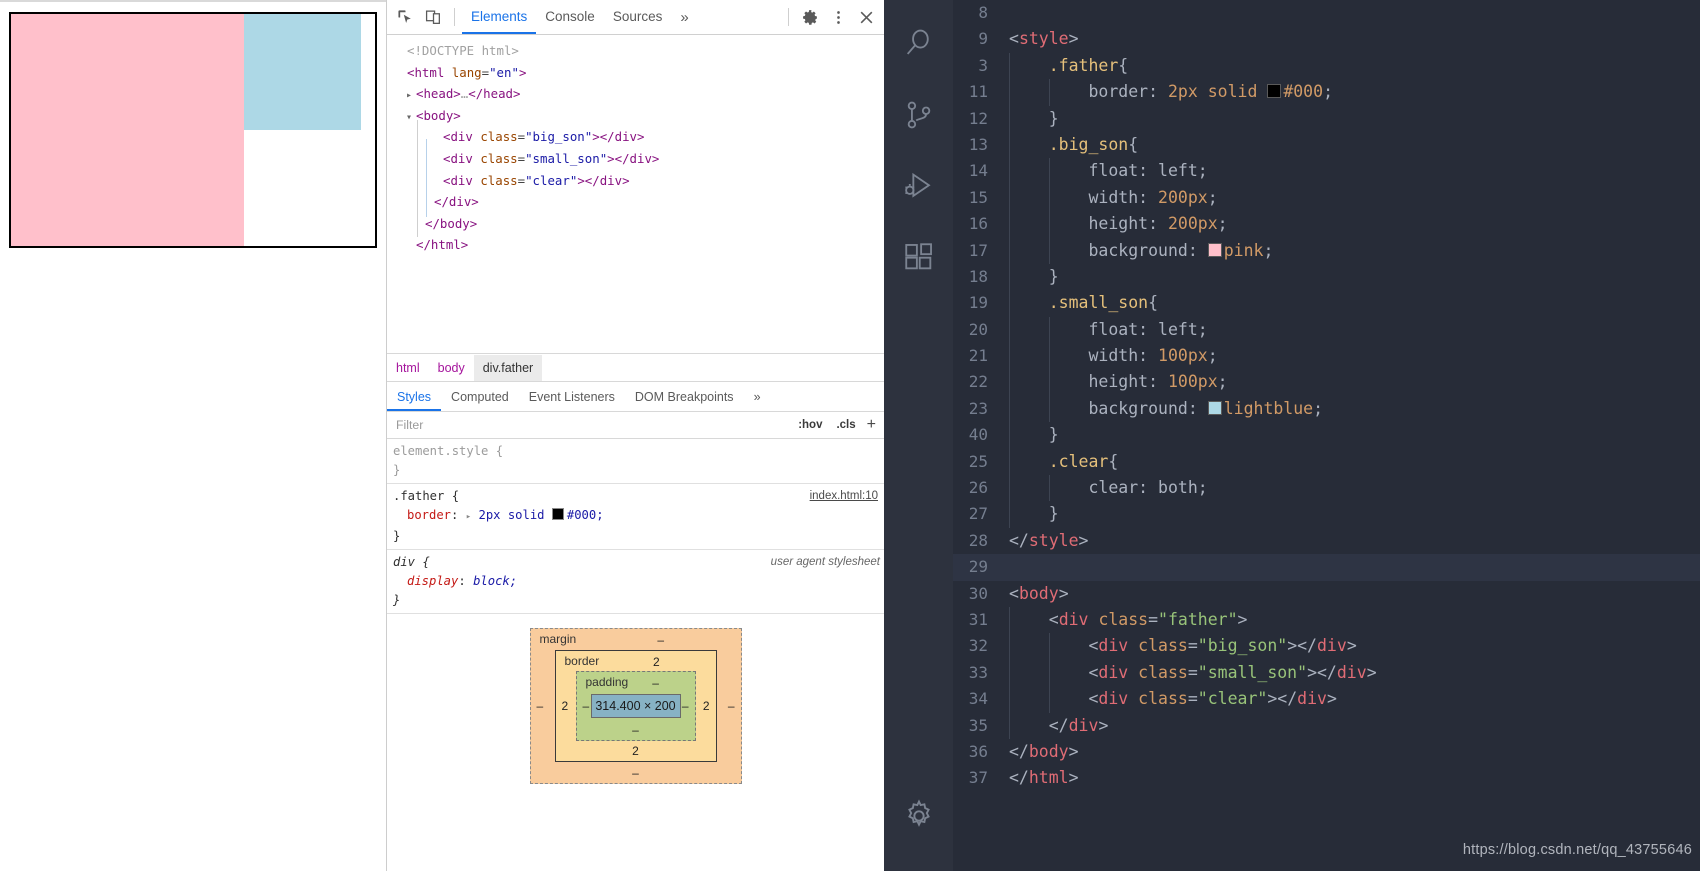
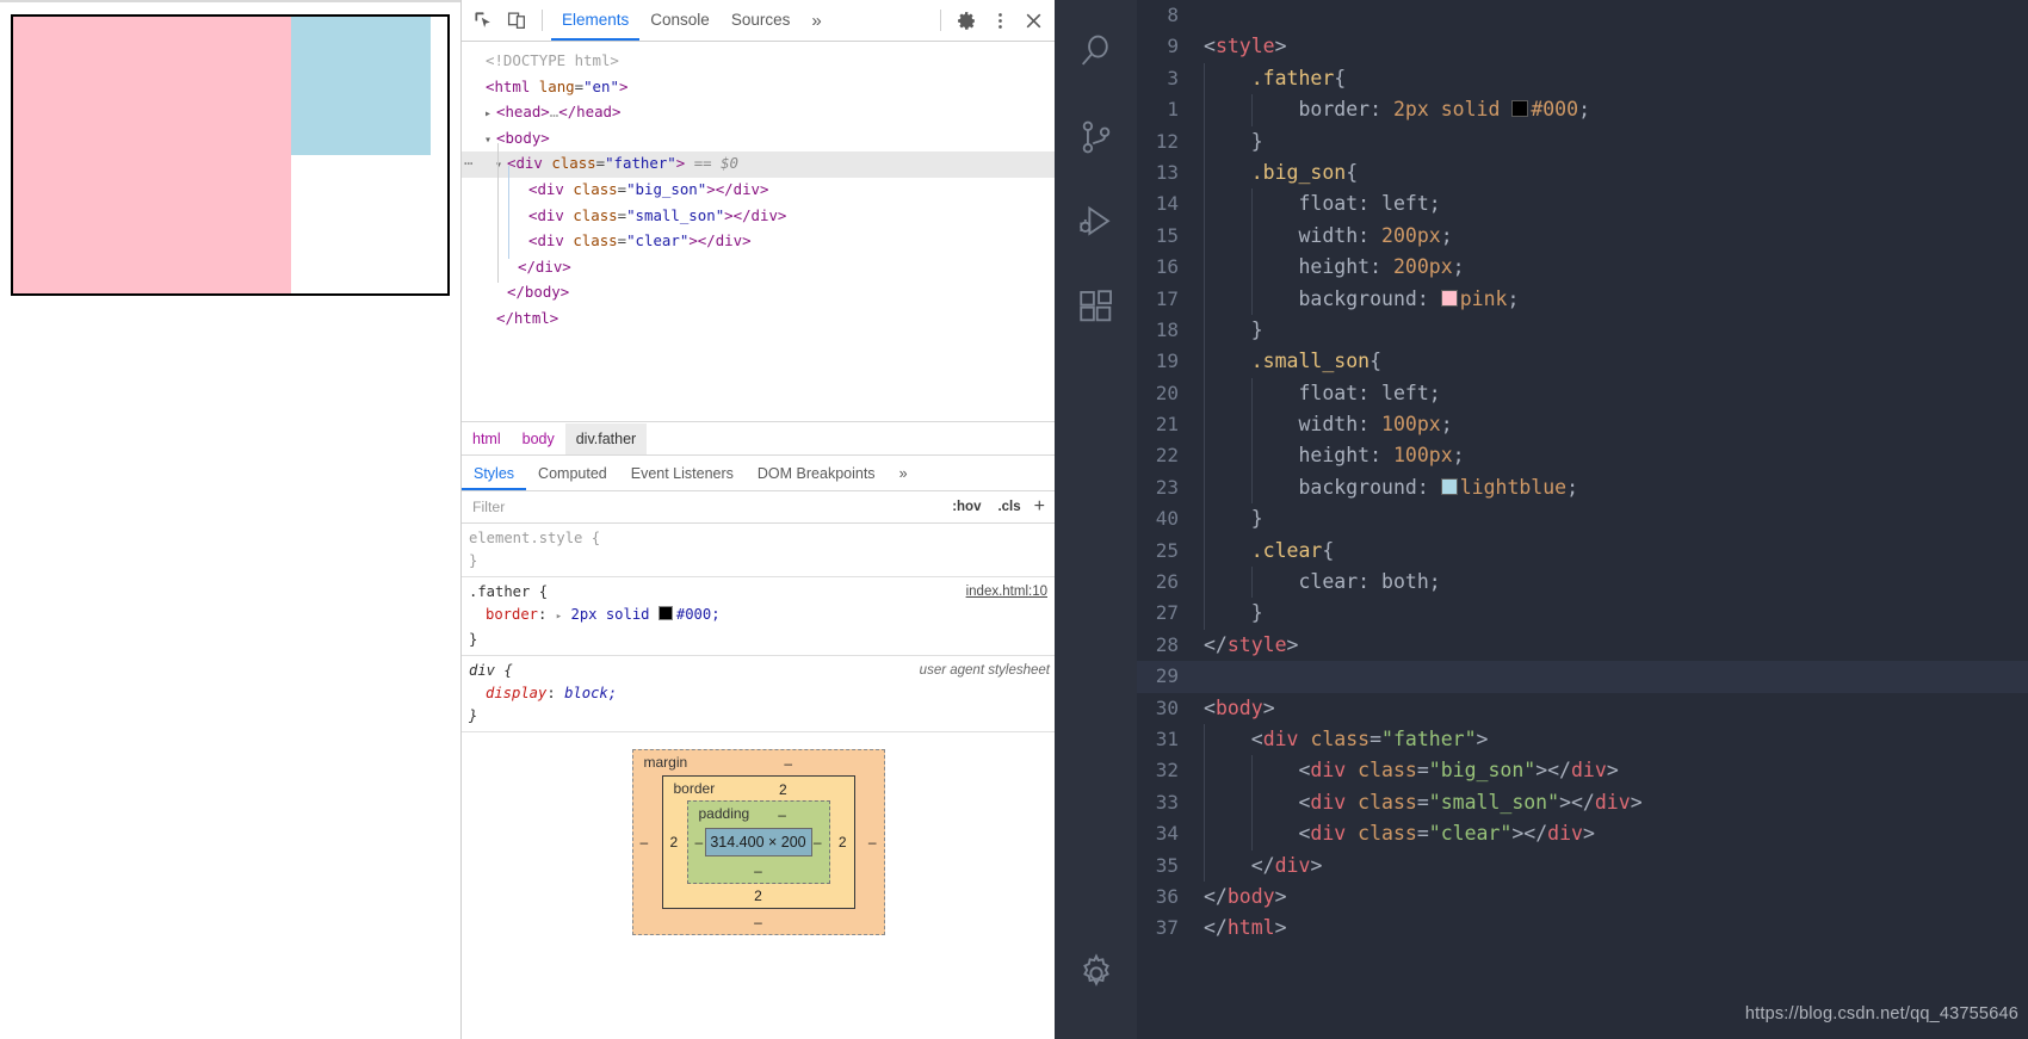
  Elements
  Console
  Sources
  »
  <!DOCTYPE html>
  <html lang="en">
  ▸ <head>…</head>
  ▾ <body>
+ ⋯
+ ▾ <div class="father"> == $0
  <div class="big_son"></div>
  <div class="small_son"></div>
  <div class="clear"></div>
  </div>
  </body>
  </html>
  html
  body
  div.father
  Styles
  Computed
  Event Listeners
  DOM Breakpoints
  »
  Filter
  :hov
  .cls
  +
  element.style {
  }
  index.html:10
  .father {
  border: ▸ 2px solid #000;
  }
  user agent stylesheet
  div {
  display: block;
  }
  margin
  –
  –
  –
  –
  border
  2
  2
  2
  2
  padding
  –
  –
  –
  –
  314.400 × 200
  8
  9
  <style>
  3
  .father{
- 11
+ 1
  border: 2px solid #000;
  12
  }
  13
  .big_son{
  14
  float: left;
  15
  width: 200px;
  16
  height: 200px;
  17
  background: pink;
  18
  }
  19
  .small_son{
  20
  float: left;
  21
  width: 100px;
  22
  height: 100px;
  23
  background: lightblue;
  40
  }
  25
  .clear{
  26
  clear: both;
  27
  }
  28
  </style>
  29
  30
  <body>
  31
  <div class="father">
  32
  <div class="big_son"></div>
  33
  <div class="small_son"></div>
  34
  <div class="clear"></div>
  35
  </div>
  36
  </body>
  37
  </html>
  https://blog.csdn.net/qq_43755646
